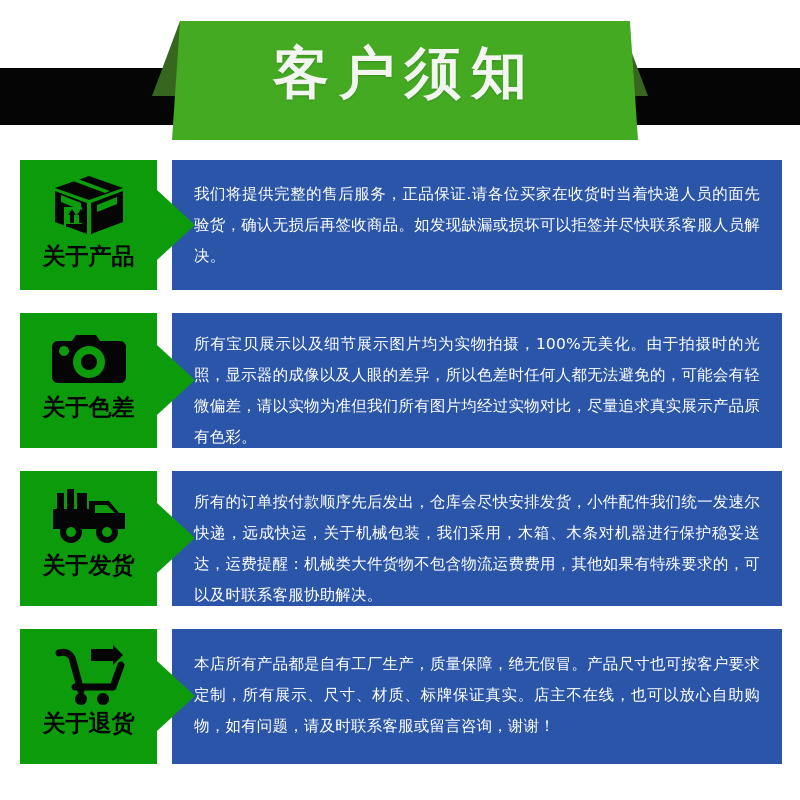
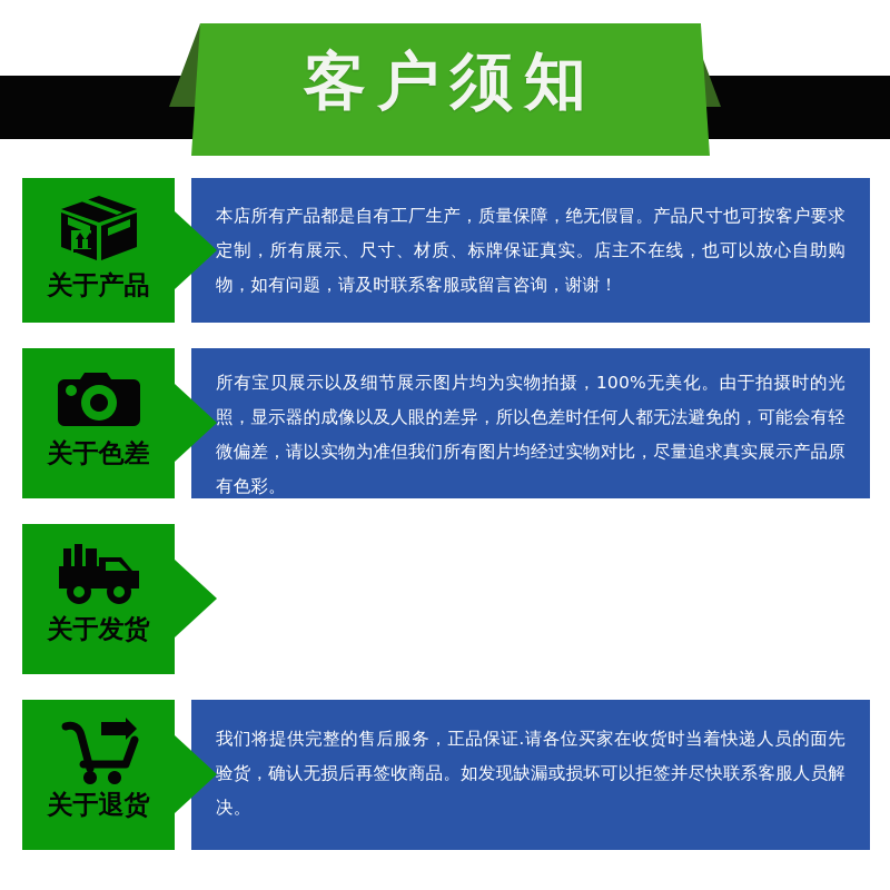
  客户须知
  关于产品
- 我们将提供完整的售后服务，正品保证.请各位买家在收货时当着快递人员的面先验货，确认无损后再签收商品。如发现缺漏或损坏可以拒签并尽快联系客服人员解决。
+ 本店所有产品都是自有工厂生产，质量保障，绝无假冒。产品尺寸也可按客户要求定制，所有展示、尺寸、材质、标牌保证真实。店主不在线，也可以放心自助购物，如有问题，请及时联系客服或留言咨询，谢谢！
  关于色差
  所有宝贝展示以及细节展示图片均为实物拍摄，100%无美化。由于拍摄时的光照，显示器的成像以及人眼的差异，所以色差时任何人都无法避免的，可能会有轻微偏差，请以实物为准但我们所有图片均经过实物对比，尽量追求真实展示产品原有色彩。
  关于发货
- 所有的订单按付款顺序先后发出，仓库会尽快安排发货，小件配件我们统一发速尔快递，远成快运，关于机械包装，我们采用，木箱、木条对机器进行保护稳妥送达，运费提醒：机械类大件货物不包含物流运费费用，其他如果有特殊要求的，可以及时联系客服协助解决。
  关于退货
- 本店所有产品都是自有工厂生产，质量保障，绝无假冒。产品尺寸也可按客户要求定制，所有展示、尺寸、材质、标牌保证真实。店主不在线，也可以放心自助购物，如有问题，请及时联系客服或留言咨询，谢谢！
+ 我们将提供完整的售后服务，正品保证.请各位买家在收货时当着快递人员的面先验货，确认无损后再签收商品。如发现缺漏或损坏可以拒签并尽快联系客服人员解决。
